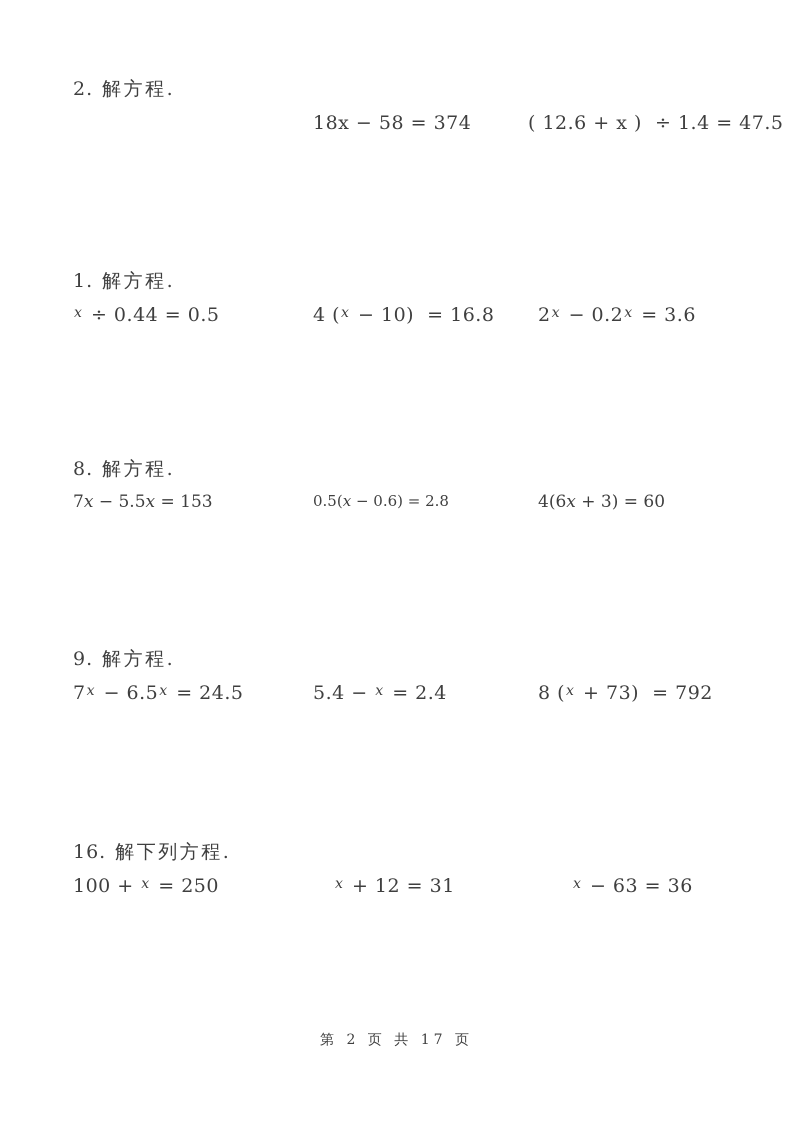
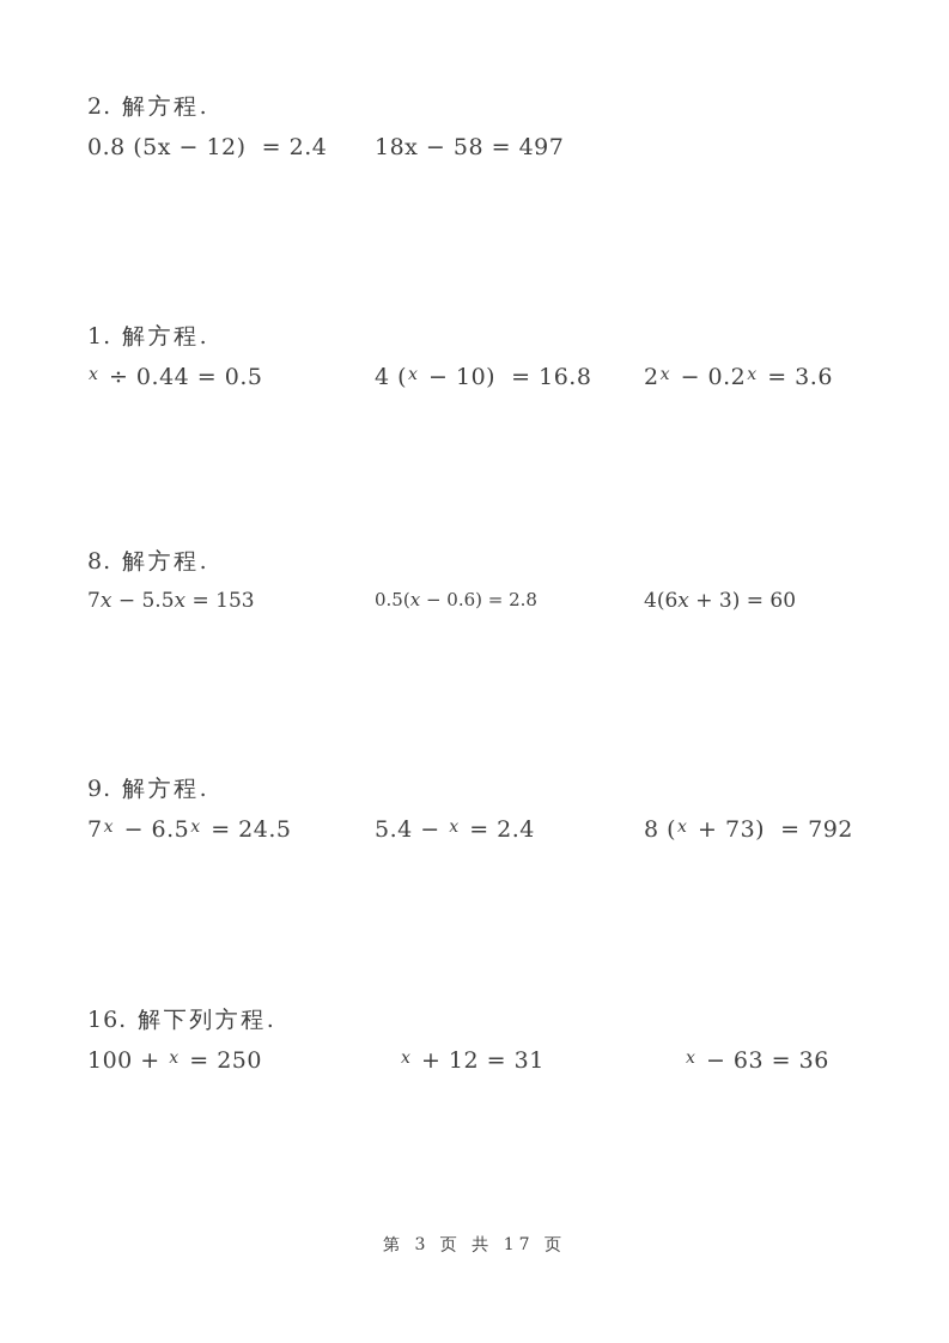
  2. 解方程.
+ 0.8 (5x − 12) = 2.4
- 18x − 58 = 374
+ 18x − 58 = 497
- ( 12.6 + x ) ÷ 1.4 = 47.5
  1. 解方程.
  x ÷ 0.44 = 0.5
  4 (x − 10) = 16.8
  2x − 0.2x = 3.6
  8. 解方程.
  7x − 5.5x = 153
  0.5(x − 0.6) = 2.8
  4(6x + 3) = 60
  9. 解方程.
  7x − 6.5x = 24.5
  5.4 − x = 2.4
  8 (x + 73) = 792
  16. 解下列方程.
  100 + x = 250
  x + 12 = 31
  x − 63 = 36
- 第 2 页 共 17 页
+ 第 3 页 共 17 页
